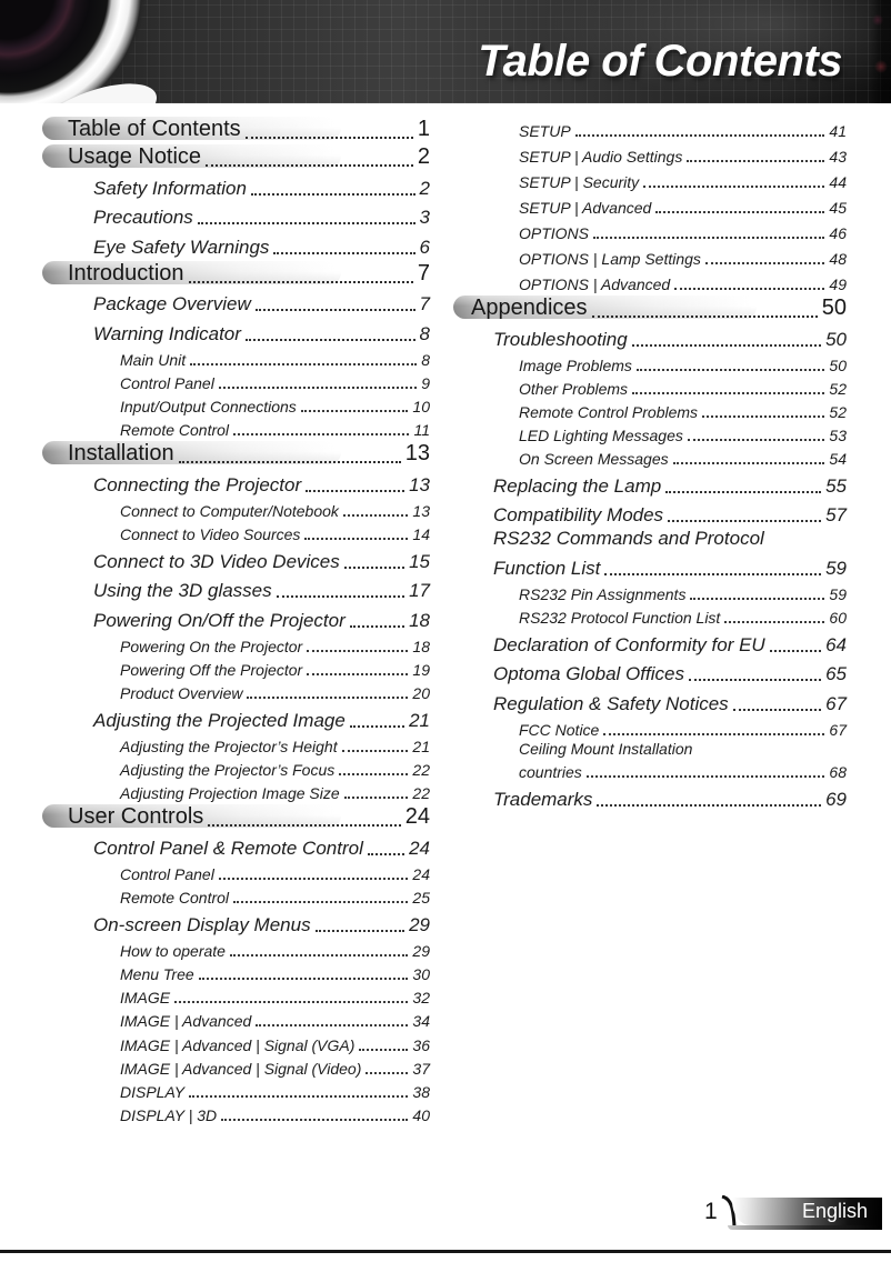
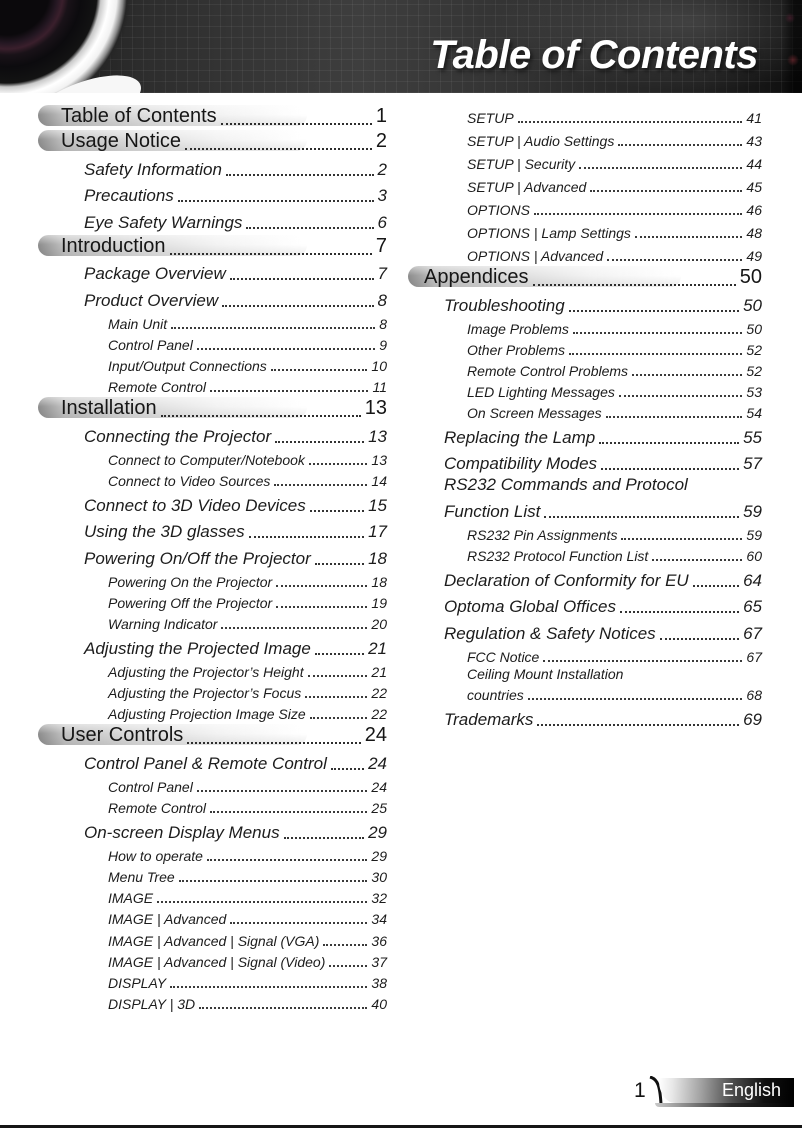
  Table of Contents
  Table of Contents
  1
  Usage Notice
  2
  Safety Information
  2
  Precautions
  3
  Eye Safety Warnings
  6
  Introduction
  7
  Package Overview
  7
- Warning Indicator
+ Product Overview
  8
  Main Unit
  8
  Control Panel
  9
  Input/Output Connections
  10
  Remote Control
  11
  Installation
  13
  Connecting the Projector
  13
  Connect to Computer/Notebook
  13
  Connect to Video Sources
  14
  Connect to 3D Video Devices
  15
  Using the 3D glasses
  17
  Powering On/Off the Projector
  18
  Powering On the Projector
  18
  Powering Off the Projector
  19
- Product Overview
+ Warning Indicator
  20
  Adjusting the Projected Image
  21
  Adjusting the Projector’s Height
  21
  Adjusting the Projector’s Focus
  22
  Adjusting Projection Image Size
  22
  User Controls
  24
  Control Panel & Remote Control
  24
  Control Panel
  24
  Remote Control
  25
  On-screen Display Menus
  29
  How to operate
  29
  Menu Tree
  30
  IMAGE
  32
  IMAGE | Advanced
  34
  IMAGE | Advanced | Signal (VGA)
  36
  IMAGE | Advanced | Signal (Video)
  37
  DISPLAY
  38
  DISPLAY | 3D
  40
  SETUP
  41
  SETUP | Audio Settings
  43
  SETUP | Security
  44
  SETUP | Advanced
  45
  OPTIONS
  46
  OPTIONS | Lamp Settings
  48
  OPTIONS | Advanced
  49
  Appendices
  50
  Troubleshooting
  50
  Image Problems
  50
  Other Problems
  52
  Remote Control Problems
  52
  LED Lighting Messages
  53
  On Screen Messages
  54
  Replacing the Lamp
  55
  Compatibility Modes
  57
  RS232 Commands and Protocol
  Function List
  59
  RS232 Pin Assignments
  59
  RS232 Protocol Function List
  60
  Declaration of Conformity for EU
  64
  Optoma Global Offices
  65
  Regulation & Safety Notices
  67
  FCC Notice
  67
  Ceiling Mount Installation
  countries
  68
  Trademarks
  69
  1
  English
